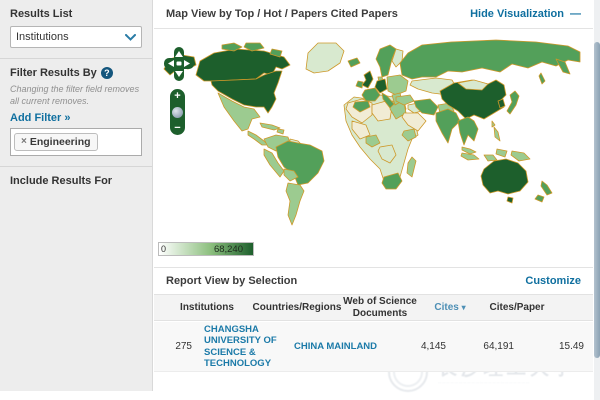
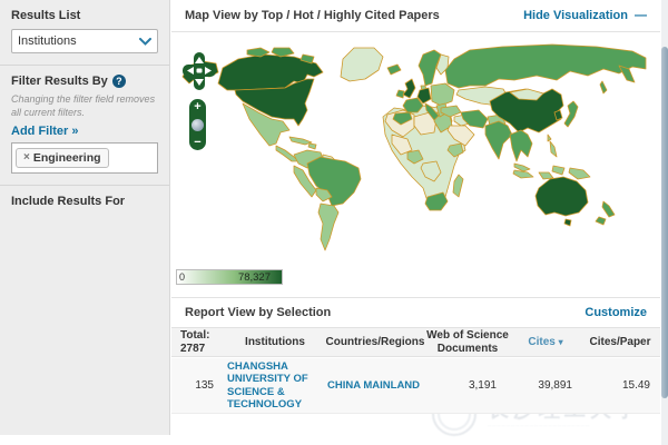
  Results List
  Institutions
  Filter Results By ?
- Changing the filter field removes all current removes.
+ Changing the filter field removes all current filters.
  Add Filter »
  ×
  Engineering
  Include Results For
- Map View by Top / Hot / Papers Cited Papers
+ Map View by Top / Hot / Highly Cited Papers
  Hide Visualization
  —
  +
  −
  0
- 68,240
+ 78,327
  Report View by Selection
  Customize
+ Total:
+ 2787
  Institutions
  Countries/Regions
  Web of Science Documents
  Cites ▾
  Cites/Paper
- 275
+ 135
  CHANGSHA UNIVERSITY OF SCIENCE & TECHNOLOGY
  CHINA MAINLAND
- 4,145
+ 3,191
- 64,191
+ 39,891
  15.49
